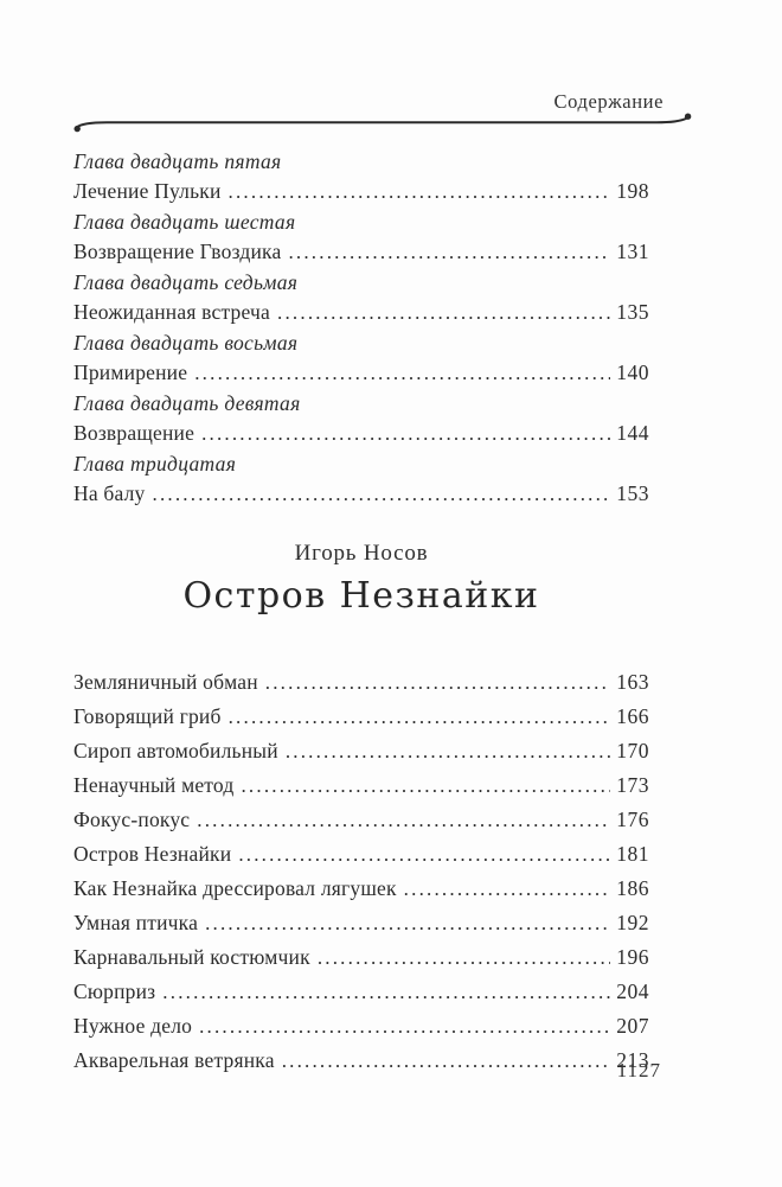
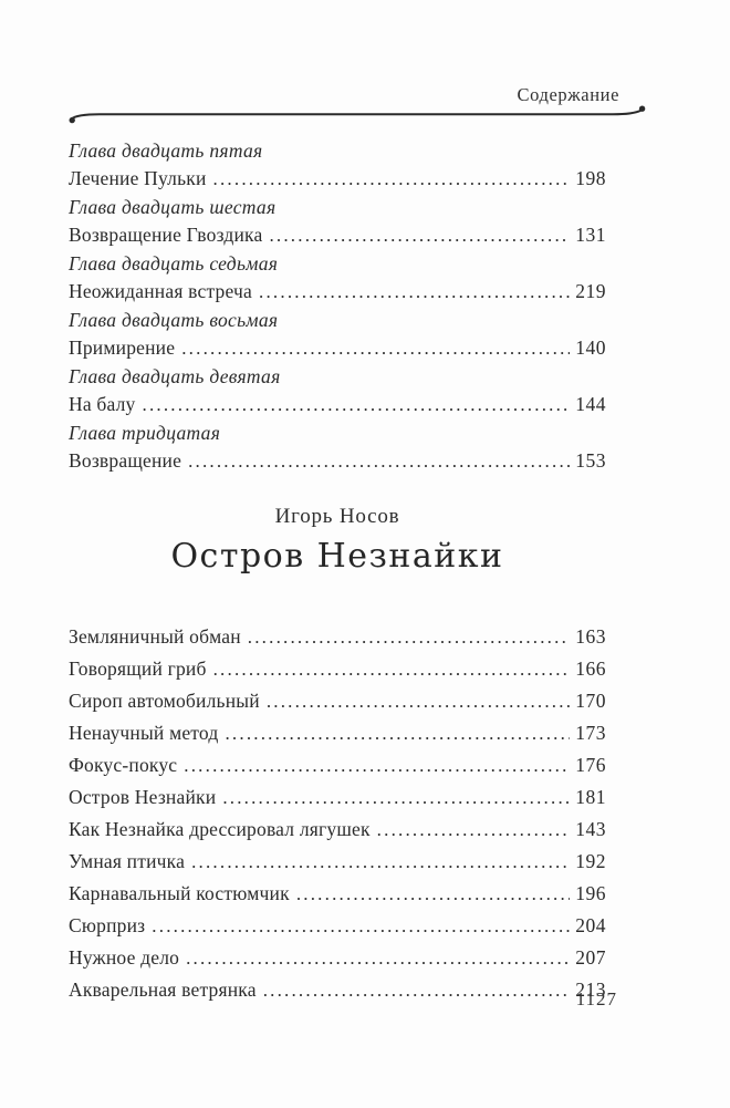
  Содержание
  Глава двадцать пятая
  Лечение Пульки
  198
  Глава двадцать шестая
  Возвращение Гвоздика
  131
  Глава двадцать седьмая
  Неожиданная встреча
- 135
+ 219
  Глава двадцать восьмая
  Примирение
  140
  Глава двадцать девятая
- Возвращение
+ На балу
  144
  Глава тридцатая
- На балу
+ Возвращение
  153
  Игорь Носов
  Остров Незнайки
  Земляничный обман
  163
  Говорящий гриб
  166
  Сироп автомобильный
  170
  Ненаучный метод
  173
  Фокус-покус
  176
  Остров Незнайки
  181
  Как Незнайка дрессировал лягушек
- 186
+ 143
  Умная птичка
  192
  Карнавальный костюмчик
  196
  Сюрприз
  204
  Нужное дело
  207
  Акварельная ветрянка
  213
  1127
